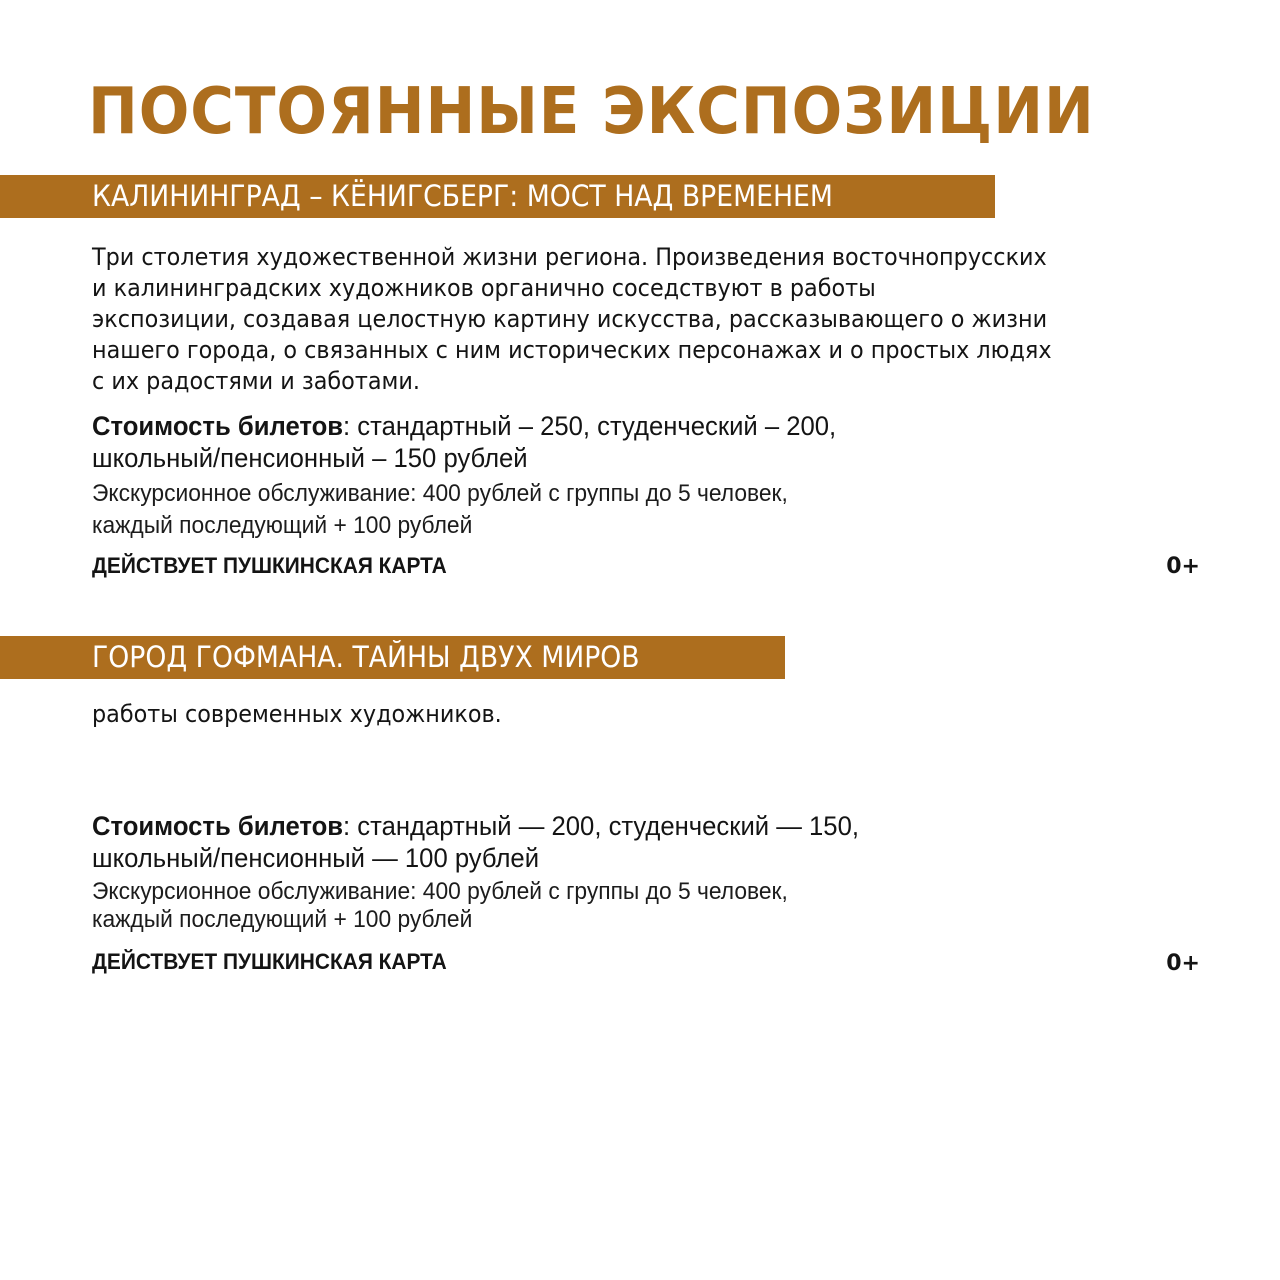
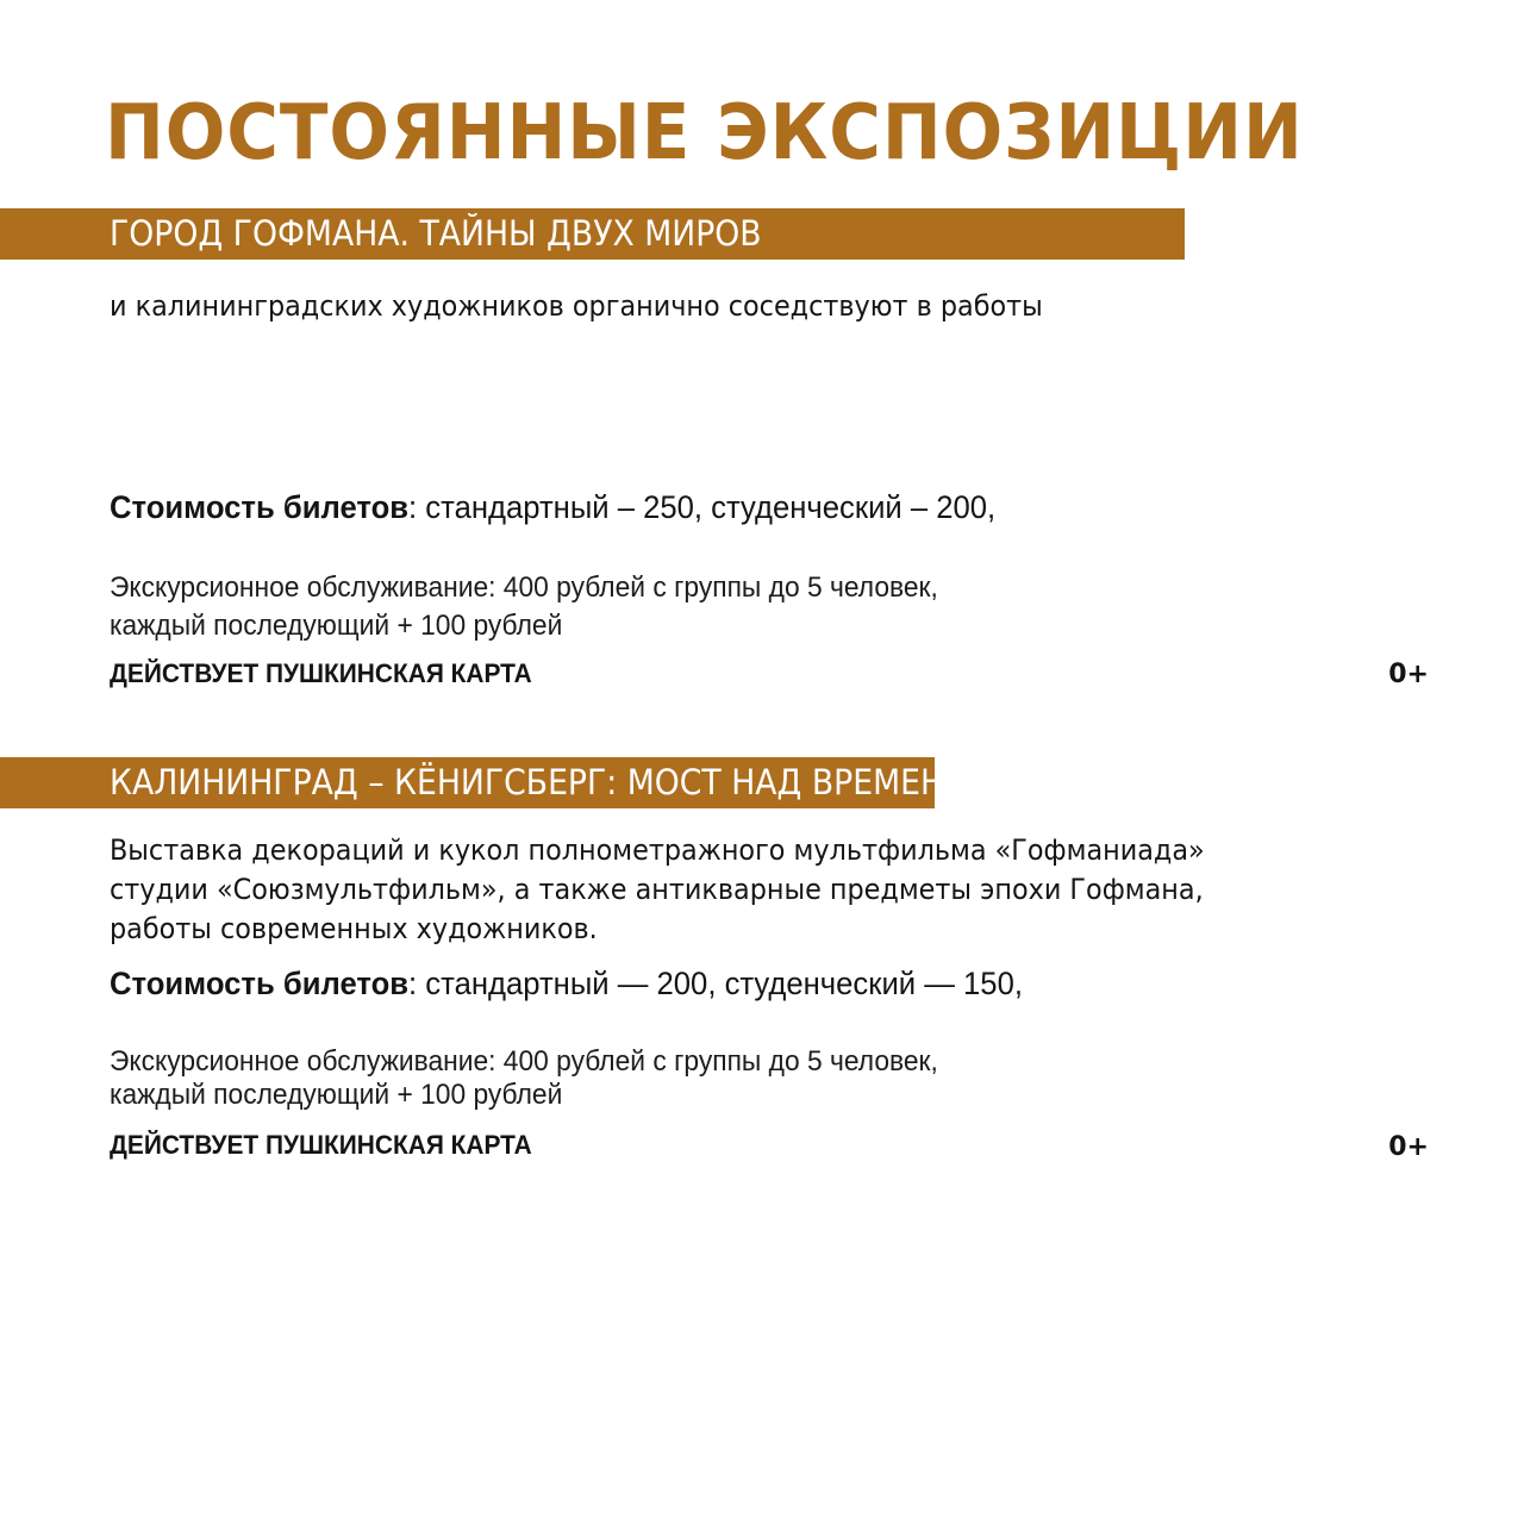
  ПОСТОЯННЫЕ ЭКСПОЗИЦИИ
- КАЛИНИНГРАД – КЁНИГСБЕРГ: МОСТ НАД ВРЕМЕНЕМ
+ ГОРОД ГОФМАНА. ТАЙНЫ ДВУХ МИРОВ
- Три столетия художественной жизни региона. Произведения восточнопрусских
  и калининградских художников органично соседствуют в работы
- экспозиции, создавая целостную картину искусства, рассказывающего о жизни
- нашего города, о связанных с ним исторических персонажах и о простых людях
- с их радостями и заботами.
  Стоимость билетов: стандартный – 250, студенческий – 200,
- школьный/пенсионный – 150 рублей
  Экскурсионное обслуживание: 400 рублей с группы до 5 человек,
  каждый последующий + 100 рублей
  ДЕЙСТВУЕТ ПУШКИНСКАЯ КАРТА
  0+
- ГОРОД ГОФМАНА. ТАЙНЫ ДВУХ МИРОВ
+ КАЛИНИНГРАД – КЁНИГСБЕРГ: МОСТ НАД ВРЕМЕНЕМ
+ Выставка декораций и кукол полнометражного мультфильма «Гофманиада»
+ студии «Союзмультфильм», а также антикварные предметы эпохи Гофмана,
  работы современных художников.
  Стоимость билетов: стандартный — 200, студенческий — 150,
- школьный/пенсионный — 100 рублей
  Экскурсионное обслуживание: 400 рублей с группы до 5 человек,
  каждый последующий + 100 рублей
  ДЕЙСТВУЕТ ПУШКИНСКАЯ КАРТА
  0+
